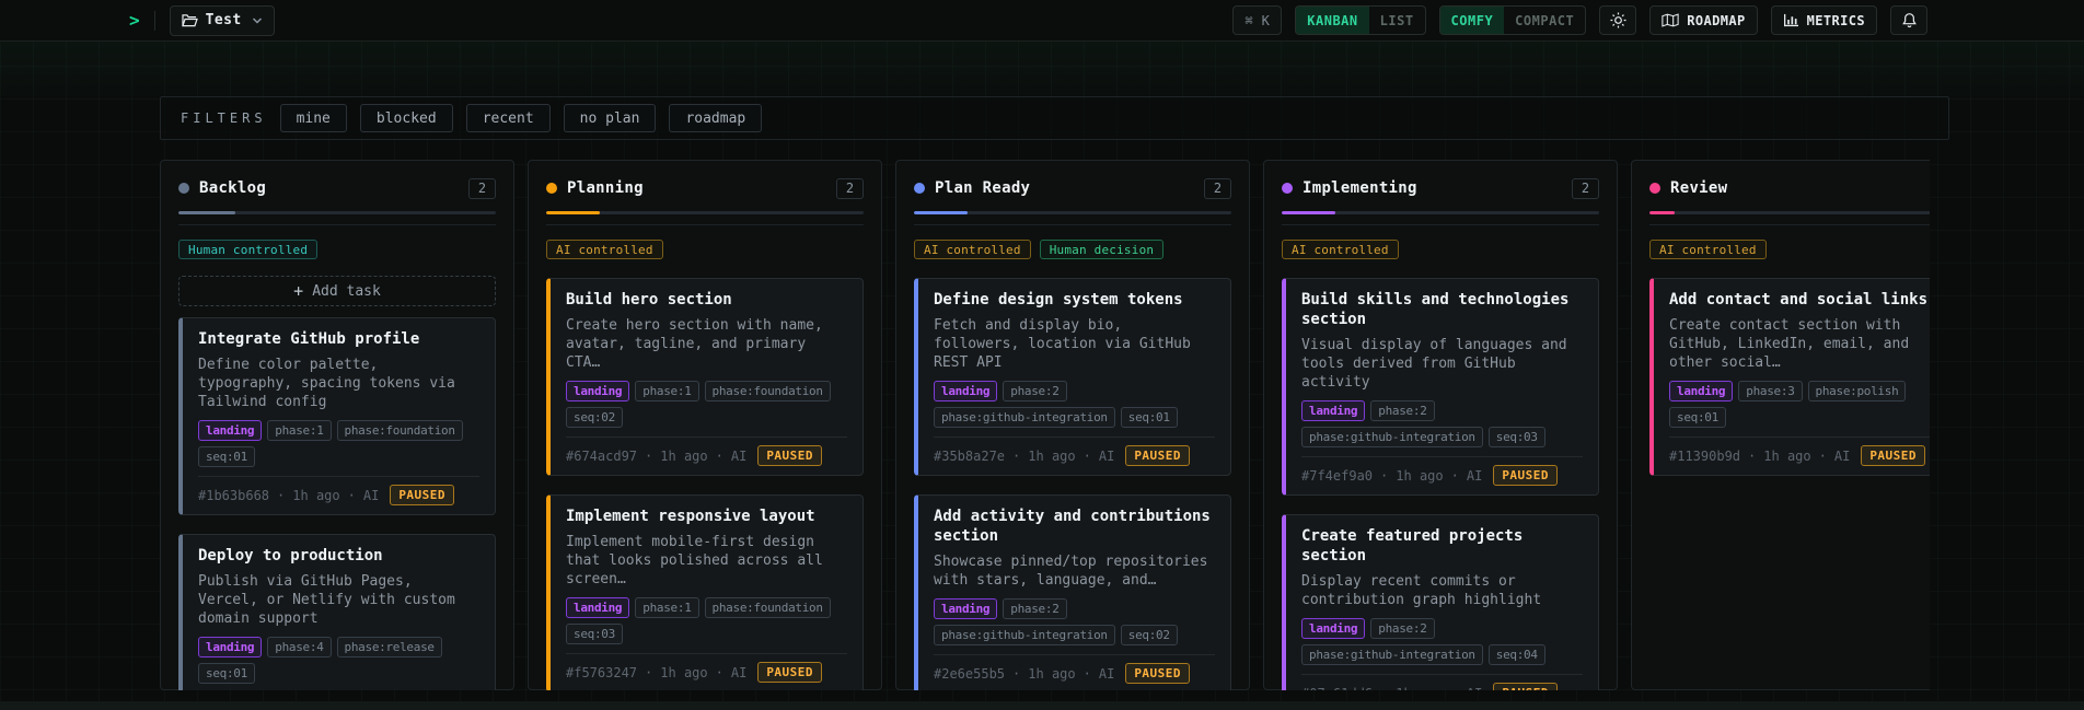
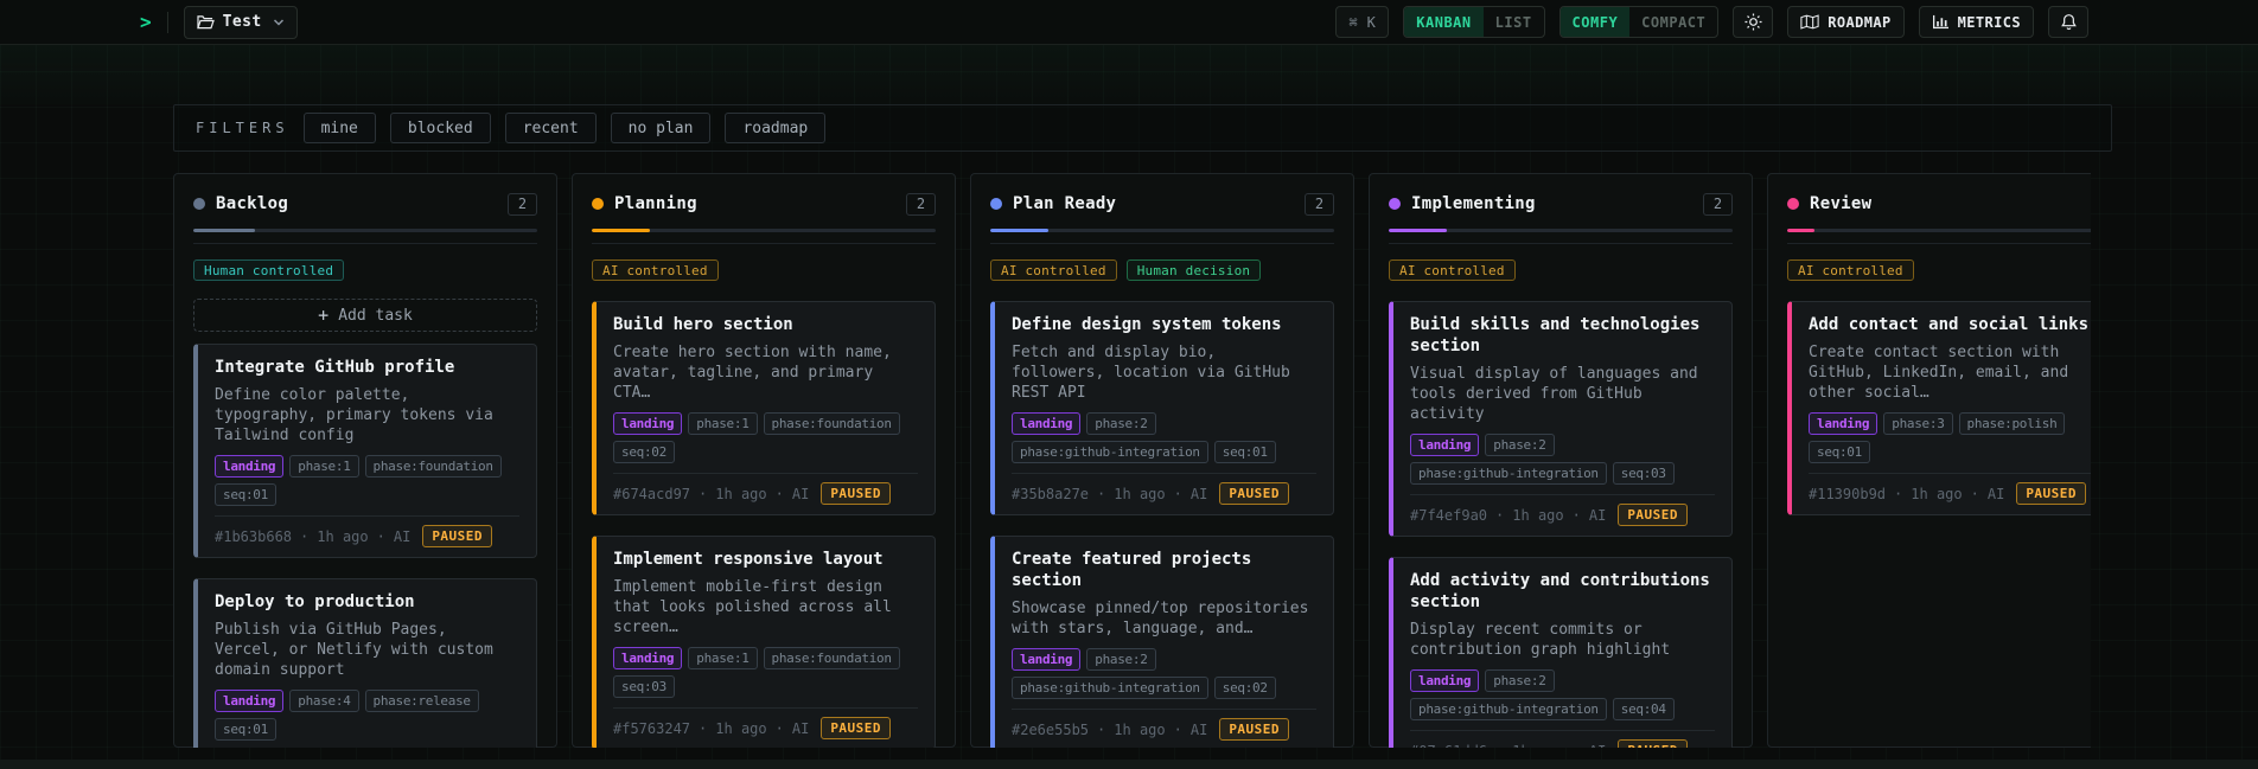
  >
  Test
  ⌘ K
  KANBAN
  LIST
  COMFY
  COMPACT
  ROADMAP
  METRICS
  FILTERS
  mine
  blocked
  recent
  no plan
  roadmap
  Backlog
  2
  Human controlled
  +
  Add task
  Integrate GitHub profile
- Define color palette, typography, spacing tokens via Tailwind config
+ Define color palette, typography, primary tokens via Tailwind config
  landing
  phase:1
  phase:foundation
  seq:01
  #1b63b668
  ·
  1h ago
  ·
  AI
  PAUSED
  Deploy to production
  Publish via GitHub Pages, Vercel, or Netlify with custom domain support
  landing
  phase:4
  phase:release
  seq:01
  Planning
  2
  AI controlled
  Build hero section
  Create hero section with name, avatar, tagline, and primary CTA…
  landing
  phase:1
  phase:foundation
  seq:02
  #674acd97
  ·
  1h ago
  ·
  AI
  PAUSED
  Implement responsive layout
  Implement mobile-first design that looks polished across all screen…
  landing
  phase:1
  phase:foundation
  seq:03
  #f5763247
  ·
  1h ago
  ·
  AI
  PAUSED
  Plan Ready
  2
  AI controlled
  Human decision
  Define design system tokens
  Fetch and display bio, followers, location via GitHub REST API
  landing
  phase:2
  phase:github-integration
  seq:01
  #35b8a27e
  ·
  1h ago
  ·
  AI
  PAUSED
- Add activity and contributions section
+ Create featured projects section
  Showcase pinned/top repositories with stars, language, and…
  landing
  phase:2
  phase:github-integration
  seq:02
  #2e6e55b5
  ·
  1h ago
  ·
  AI
  PAUSED
  Implementing
  2
  AI controlled
  Build skills and technologies section
  Visual display of languages and tools derived from GitHub activity
  landing
  phase:2
  phase:github-integration
  seq:03
  #7f4ef9a0
  ·
  1h ago
  ·
  AI
  PAUSED
- Create featured projects section
+ Add activity and contributions section
  Display recent commits or contribution graph highlight
  landing
  phase:2
  phase:github-integration
  seq:04
  Review
  AI controlled
  Add contact and social links
  Create contact section with GitHub, LinkedIn, email, and other social…
  landing
  phase:3
  phase:polish
  seq:01
  #11390b9d
  ·
  1h ago
  ·
  AI
  PAUSED
